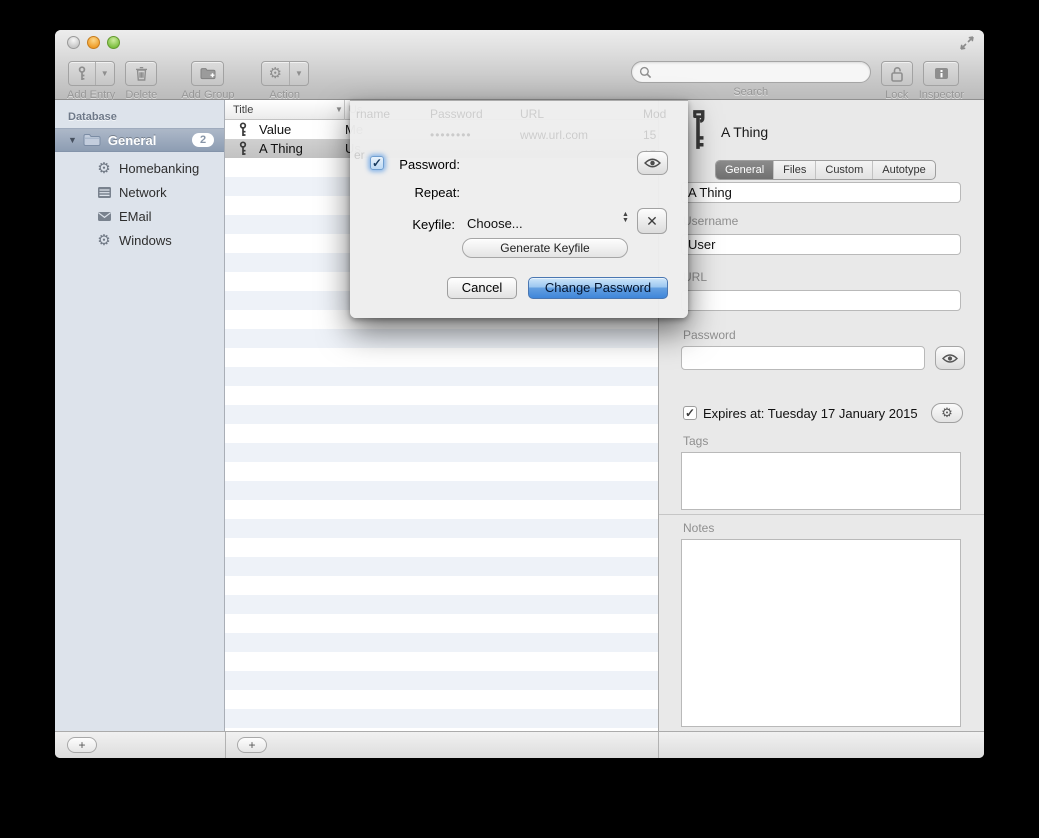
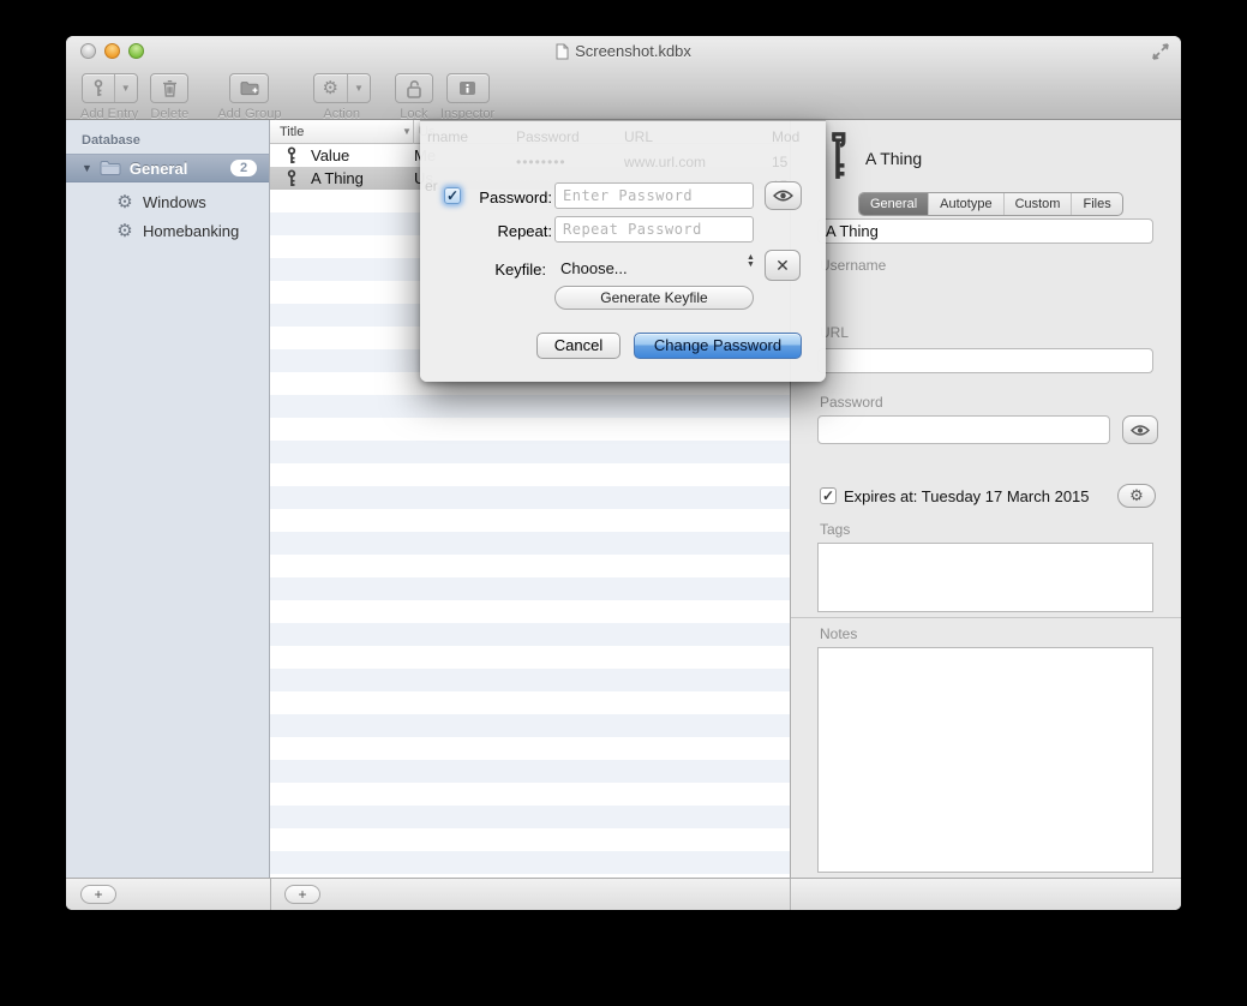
+ Screenshot.kdbx
  ▼
  Add Entry
  Delete
  Add Group
  ⚙
  ▼
  Action
- Search
  Lock
  Inspector
  Database
  ▼
  General
  2
  ⚙
- Homebanking
+ Windows
- Network
- EMail
  ⚙
- Windows
+ Homebanking
  Title
  ▼
  Value
  A Thing
  A Thing
  General
- Files
+ Autotype
  Custom
- Autotype
+ Files
  A Thing
  sername
- User
  Password
  ✓
- Expires at: Tuesday 17 January 2015
+ Expires at: Tuesday 17 March 2015
  ⚙
  Tags
  Notes
  +
  +
  rname
  Password
  URL
  Mod
  ••••••••
  www.url.com
  15
  er
  ✓
  Password:
+ Enter Password
  Repeat:
+ Repeat Password
  Keyfile:
  Choose...
  ✕
  Generate Keyfile
  Cancel
  Change Password
